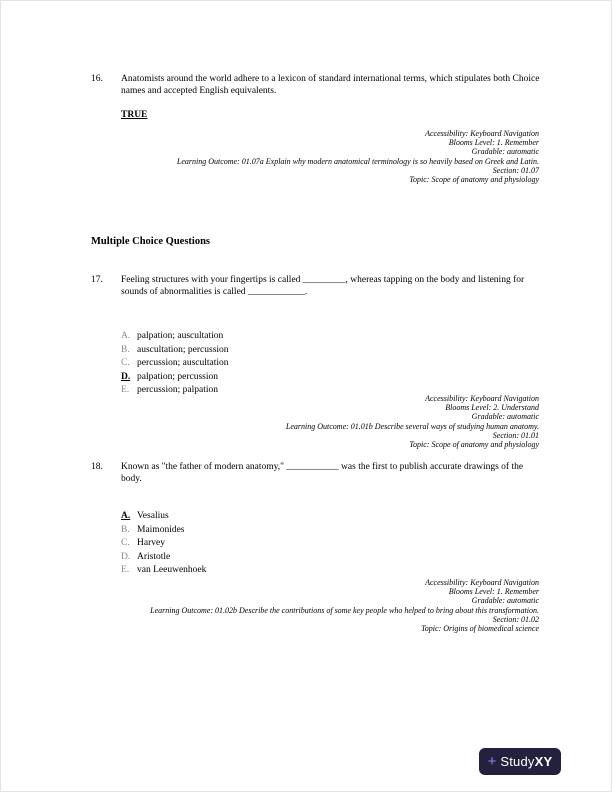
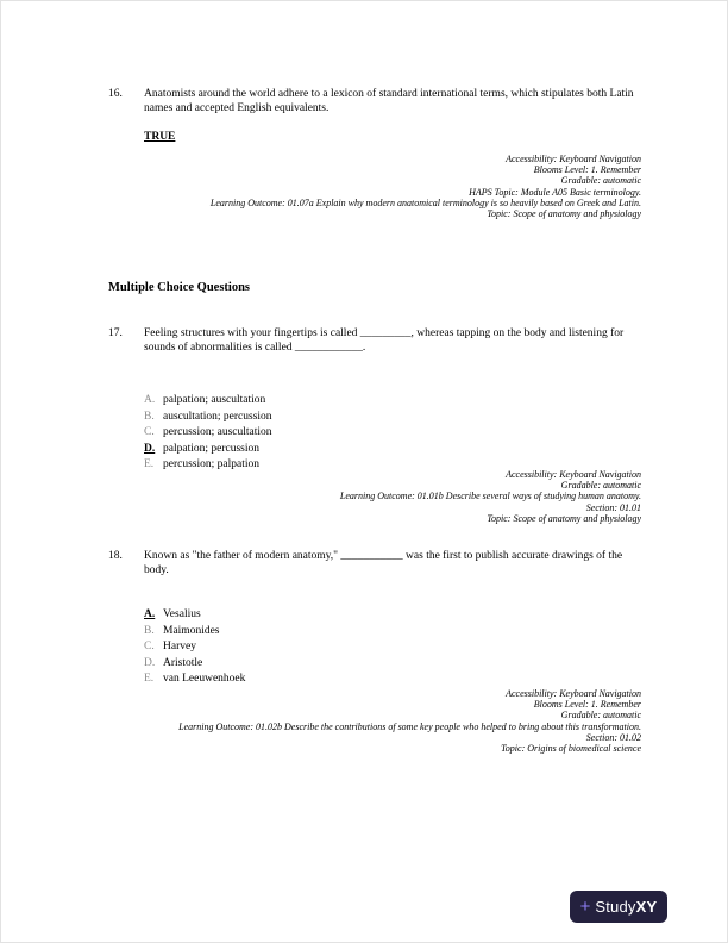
  16.
- Anatomists around the world adhere to a lexicon of standard international terms, which stipulates both Choice names and accepted English equivalents.
+ Anatomists around the world adhere to a lexicon of standard international terms, which stipulates both Latin names and accepted English equivalents.
  TRUE
  Accessibility: Keyboard Navigation
  Blooms Level: 1. Remember
  Gradable: automatic
+ HAPS Topic: Module A05 Basic terminology.
  Learning Outcome: 01.07a Explain why modern anatomical terminology is so heavily based on Greek and Latin.
- Section: 01.07
  Topic: Scope of anatomy and physiology
  Multiple Choice Questions
  17.
  Feeling structures with your fingertips is called _________, whereas tapping on the body and listening for sounds of abnormalities is called ____________.
  A.
  palpation; auscultation
  B.
  auscultation; percussion
  C.
  percussion; auscultation
  D.
  palpation; percussion
  E.
  percussion; palpation
  Accessibility: Keyboard Navigation
- Blooms Level: 2. Understand
  Gradable: automatic
  Learning Outcome: 01.01b Describe several ways of studying human anatomy.
  Section: 01.01
  Topic: Scope of anatomy and physiology
  18.
  Known as "the father of modern anatomy," ___________ was the first to publish accurate drawings of the body.
  A.
  Vesalius
  B.
  Maimonides
  C.
  Harvey
  D.
  Aristotle
  E.
  van Leeuwenhoek
  Accessibility: Keyboard Navigation
  Blooms Level: 1. Remember
  Gradable: automatic
  Learning Outcome: 01.02b Describe the contributions of some key people who helped to bring about this transformation.
  Section: 01.02
  Topic: Origins of biomedical science
  +
  StudyXY
